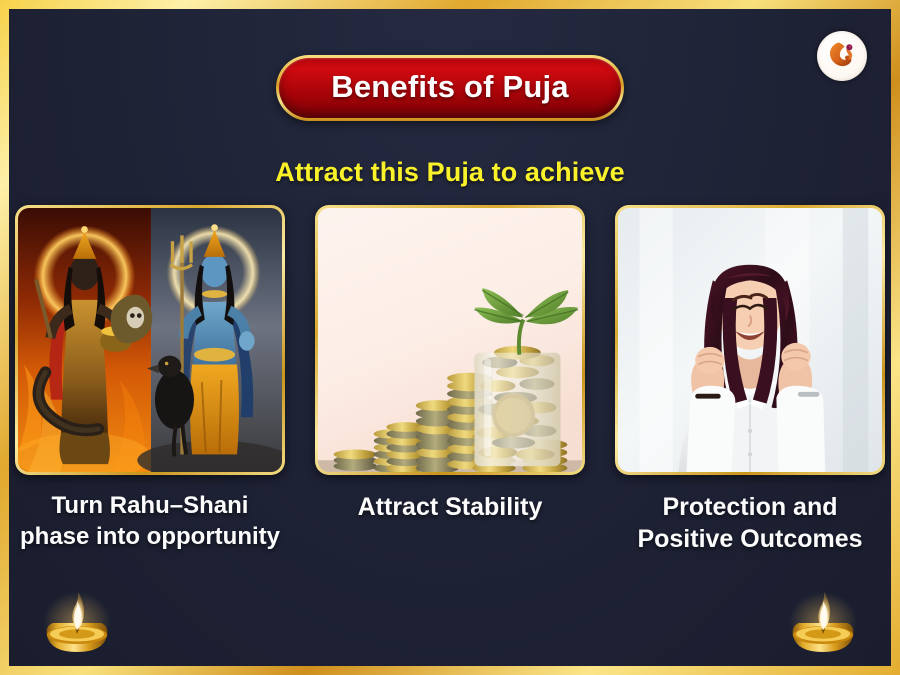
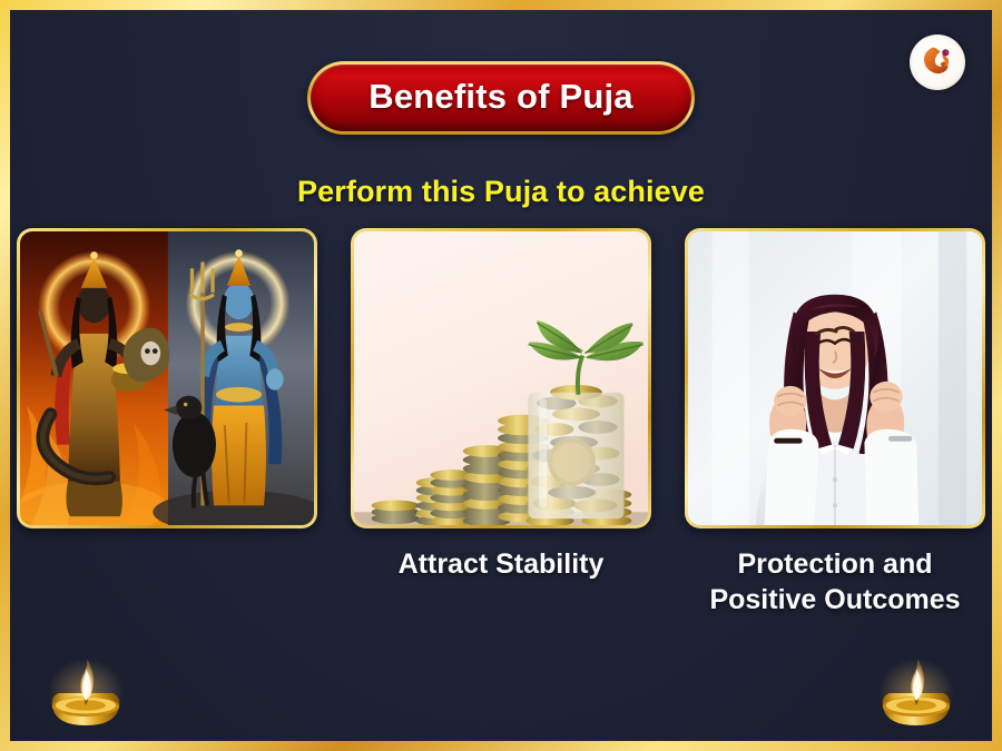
  Benefits of Puja
- Attract this Puja to achieve
+ Perform this Puja to achieve
- Turn Rahu–Shani phase into opportunity
  Attract Stability
  Protection and Positive Outcomes
